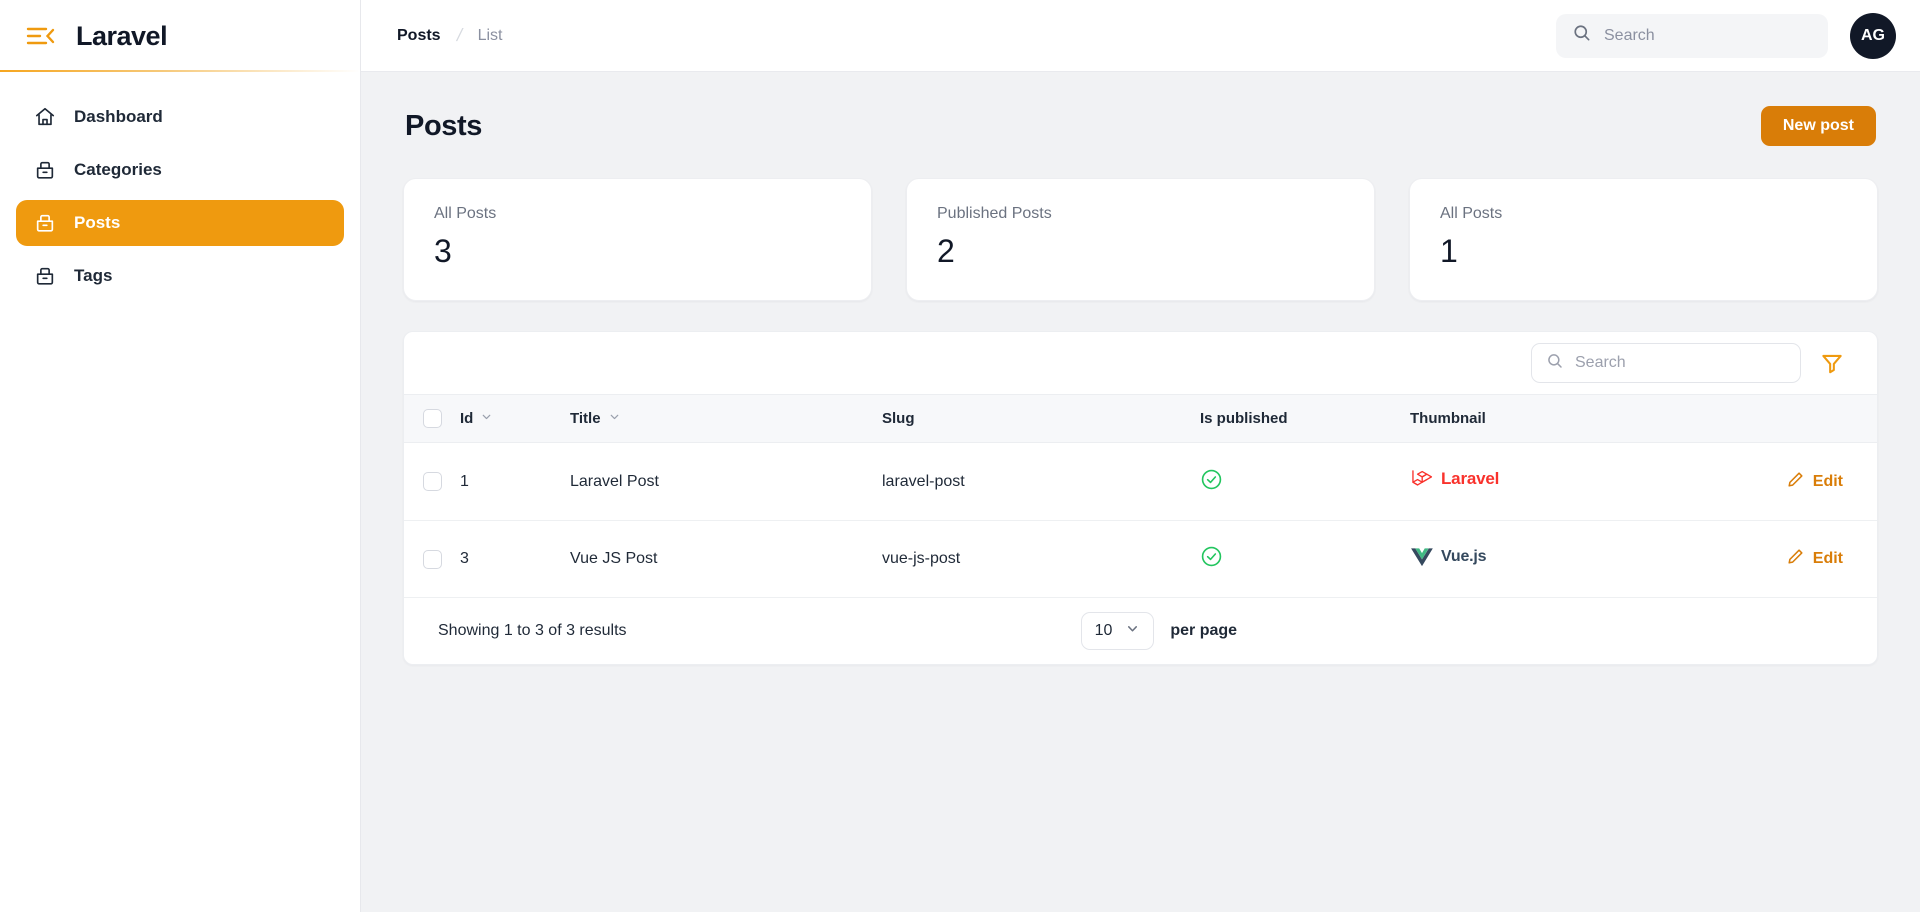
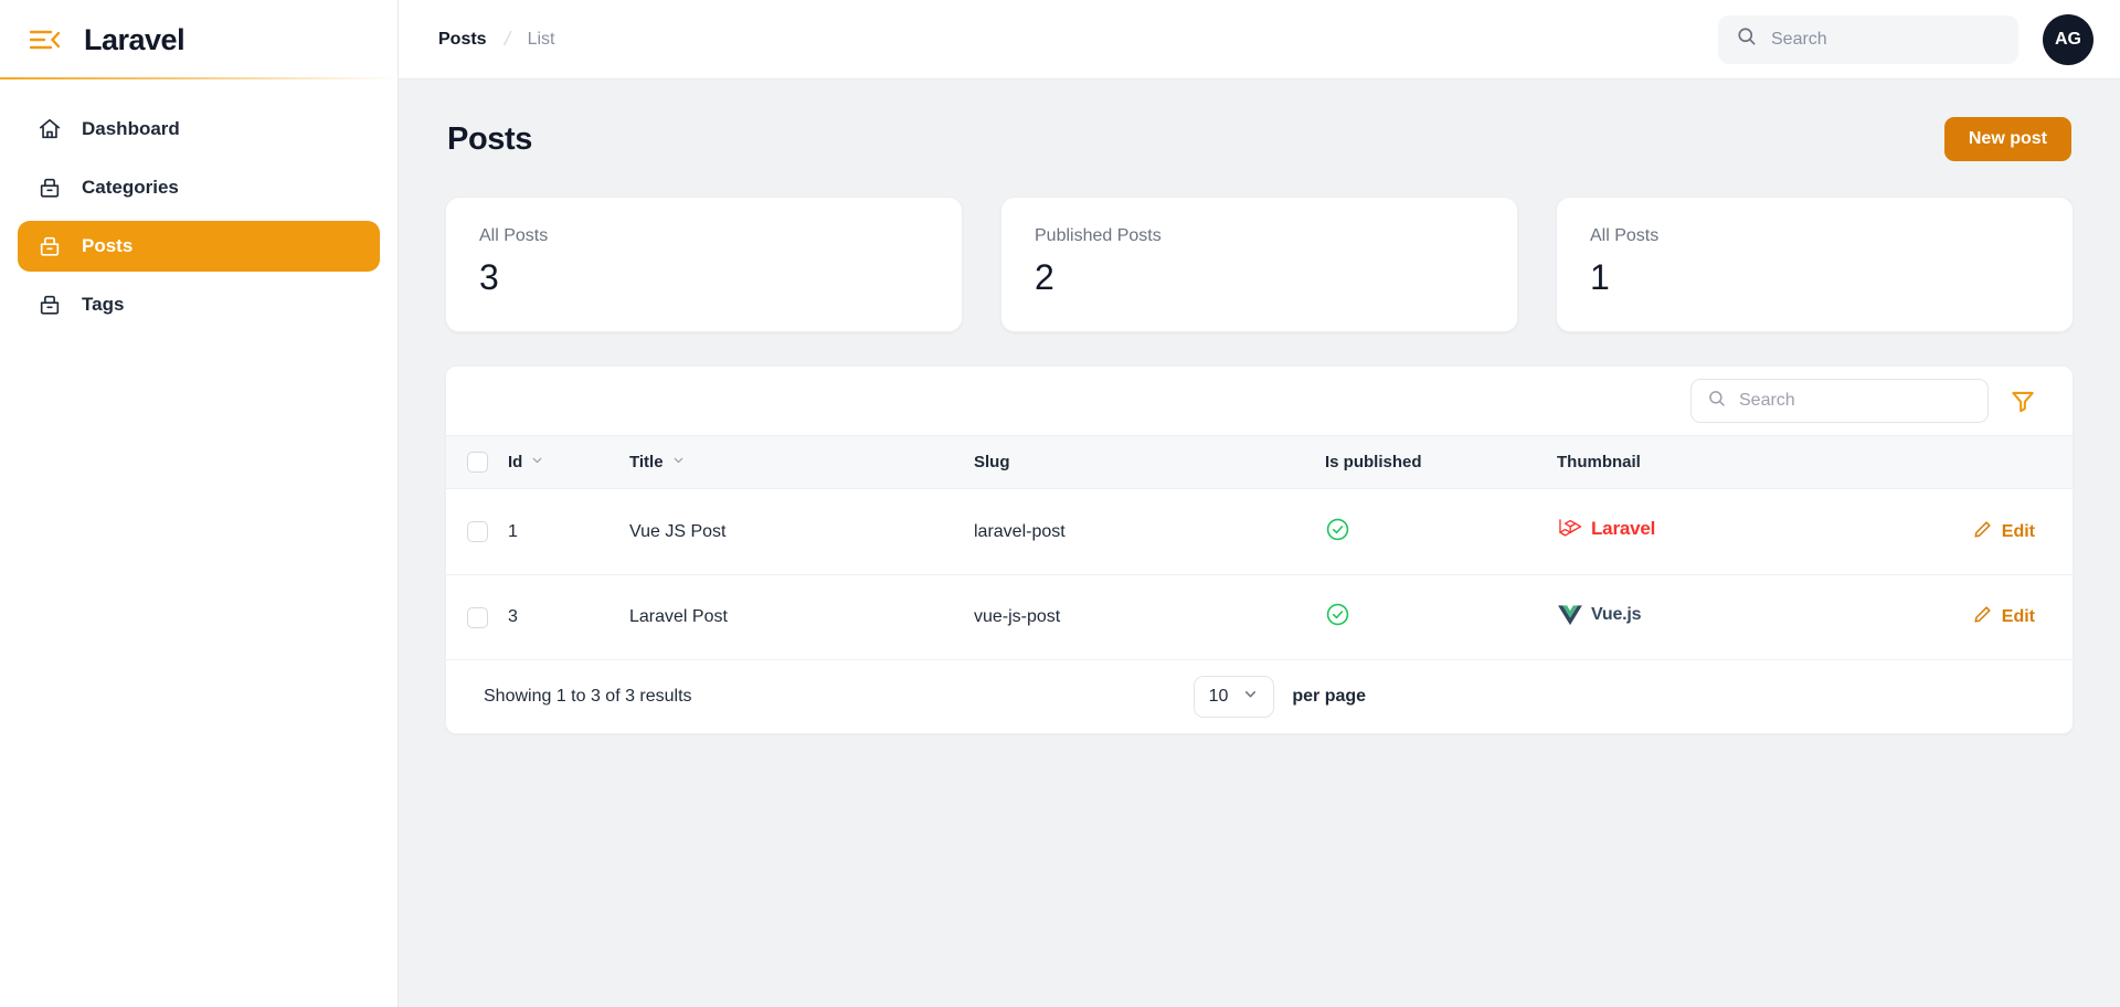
  Laravel
  Dashboard
  Categories
  Posts
  Tags
  Posts
  List
  Search
  AG
  Posts
  New post
  All Posts
  3
  Published Posts
  2
  All Posts
  1
  Search
  	Id	Title	Slug	Is published	Thumbnail
- 	1	Laravel Post	laravel-post		Laravel	Edit
+ 	1	Vue JS Post	laravel-post		Laravel	Edit
- 	3	Vue JS Post	vue-js-post		Vue.js	Edit
+ 	3	Laravel Post	vue-js-post		Vue.js	Edit
  Showing 1 to 3 of 3 results
  10
  per page
